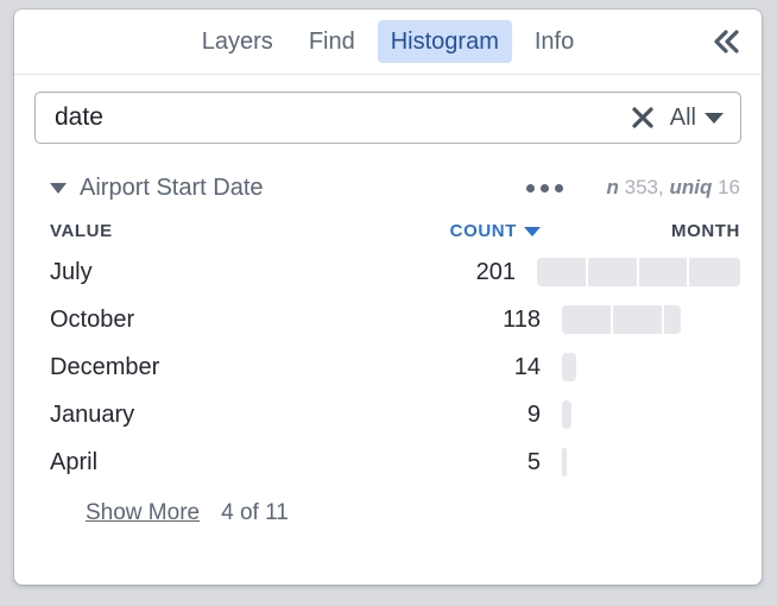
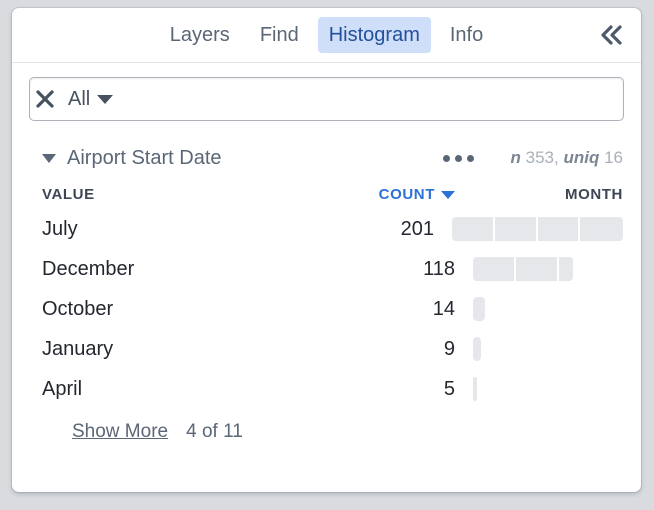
  Layers
  Find
  Histogram
  Info
- date
  All
  Airport Start Date
  n 353, uniq 16
  VALUE
  COUNT
  MONTH
  July
  201
- October
+ December
  118
- December
+ October
  14
  January
  9
  April
  5
  Show More
  4 of 11
